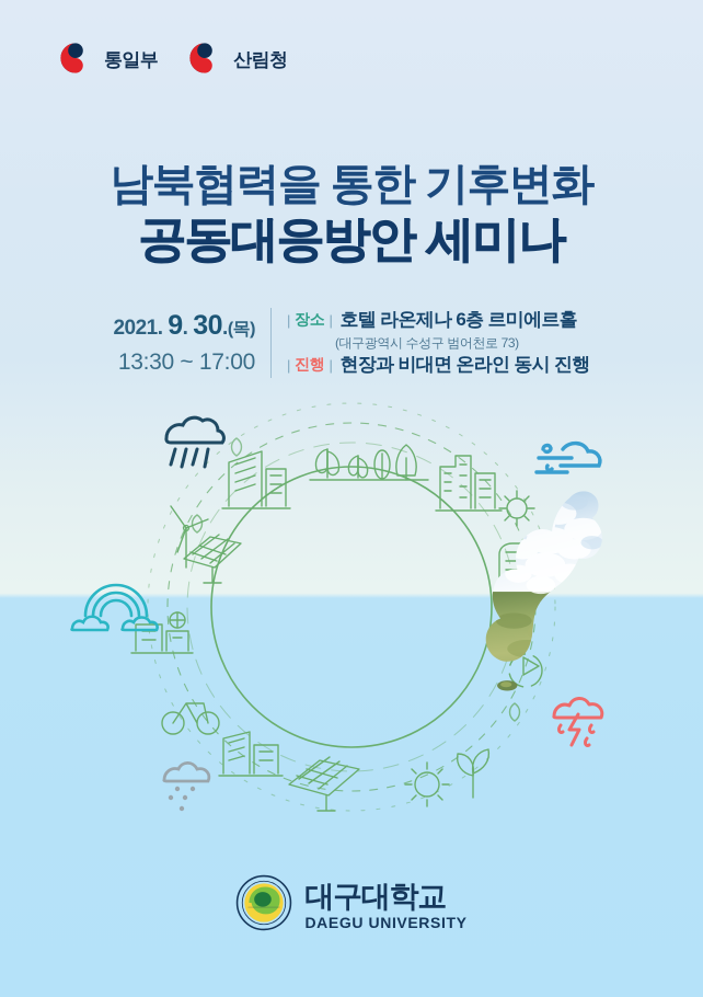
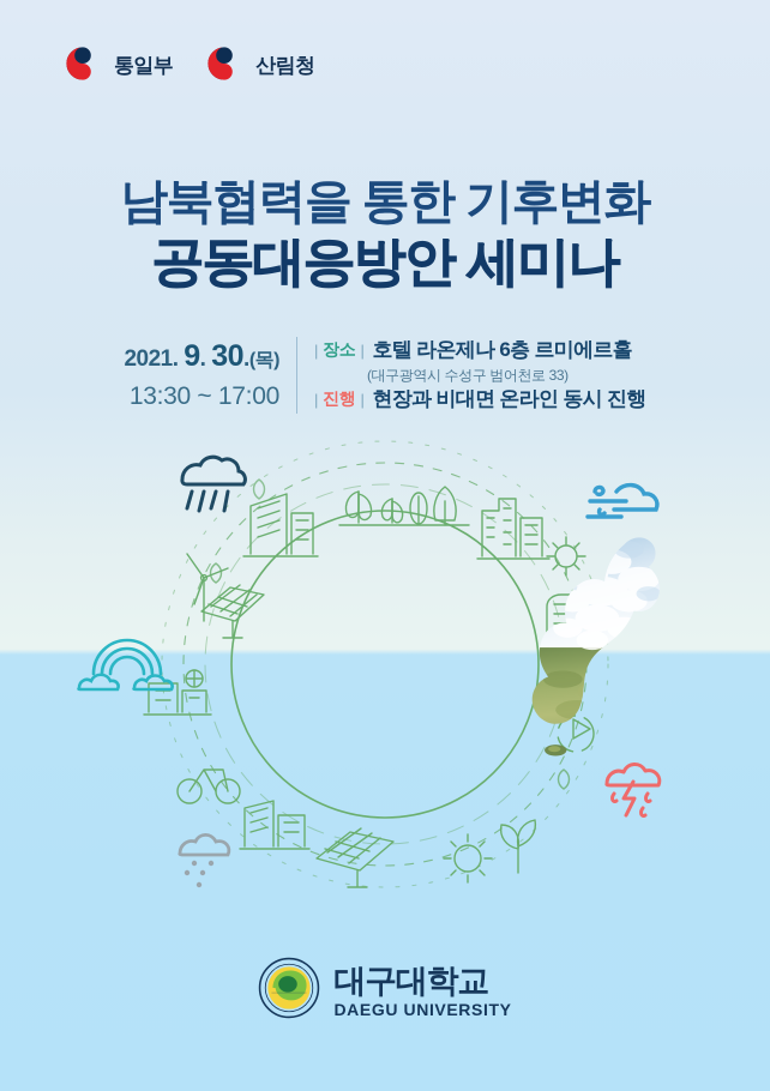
  통일부
  산림청
  남북협력을 통한 기후변화
  공동대응방안 세미나
  2021. 9. 30.(목)
  13:30 ~ 17:00
  장소
  호텔 라온제나 6층 르미에르홀
- (대구광역시 수성구 범어천로 73)
+ (대구광역시 수성구 범어천로 33)
  진행
  현장과 비대면 온라인 동시 진행
  대구대학교
  DAEGU UNIVERSITY
